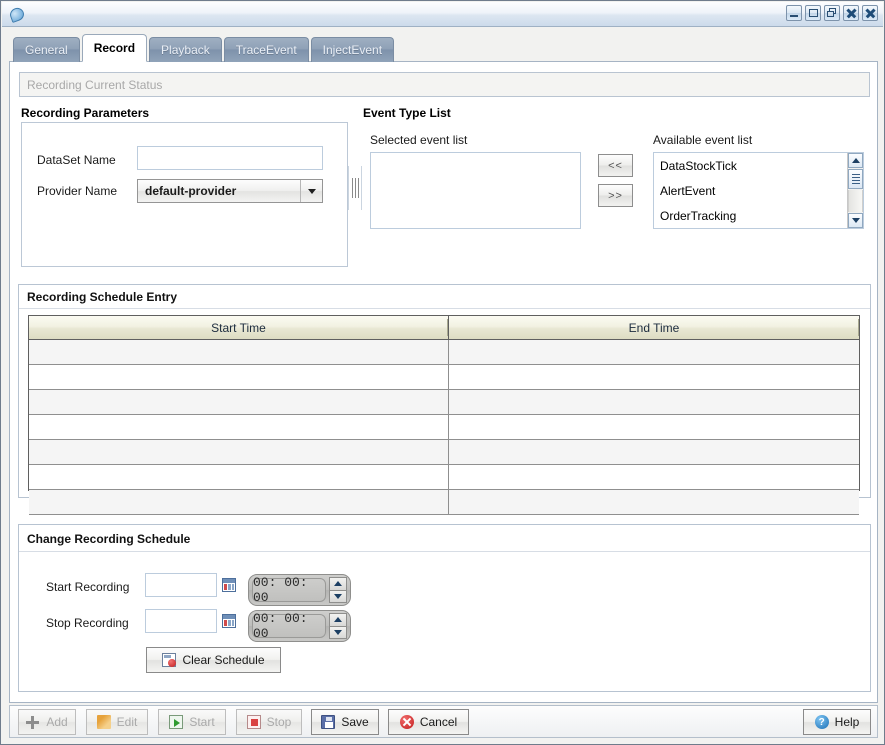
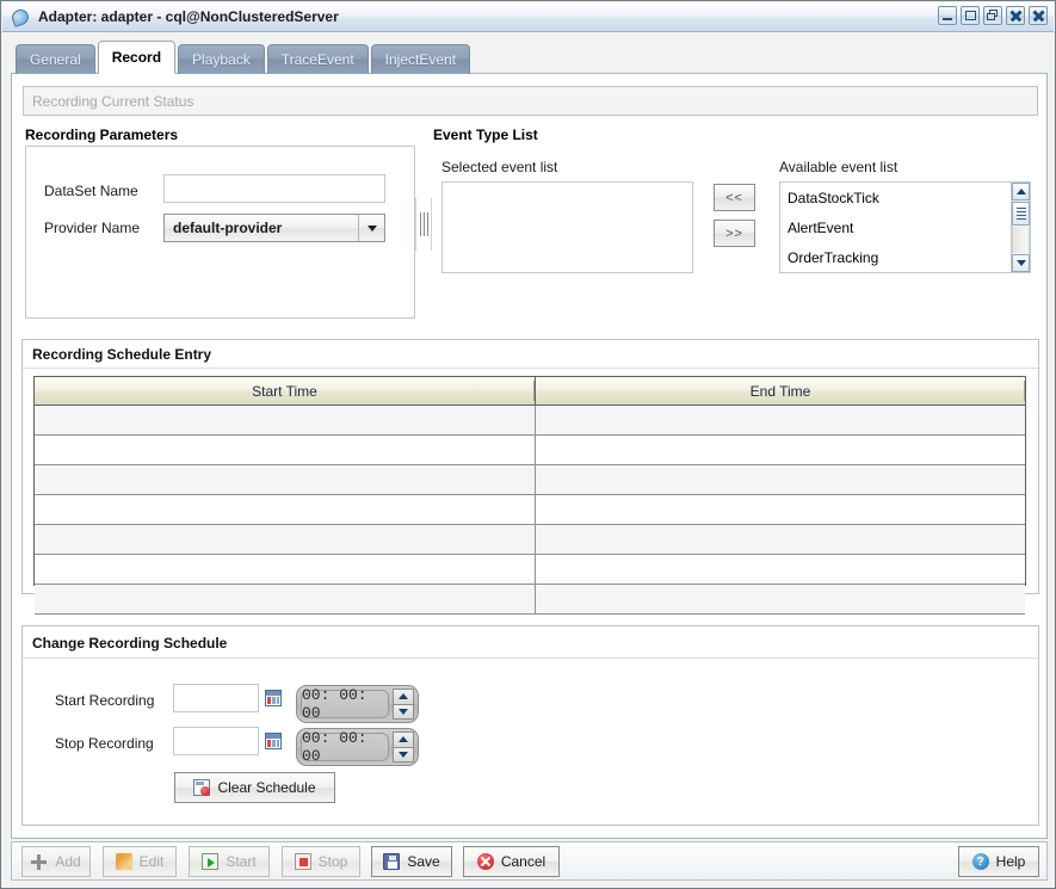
+ Adapter: adapter - cql@NonClusteredServer
  General
  Record
  Playback
  TraceEvent
  InjectEvent
  Recording Current Status
  Recording Parameters
  DataSet Name
  Provider Name
  default-provider
  Event Type List
  Selected event list
  <<
  >>
  Available event list
  DataStockTick
  AlertEvent
  OrderTracking
  Recording Schedule Entry
  Start Time
  End Time
  Change Recording Schedule
  Start Recording
  00: 00: 00
  Stop Recording
  00: 00: 00
  Clear Schedule
  Add
  Edit
  Start
  Stop
  Save
  Cancel
  ?
  Help
